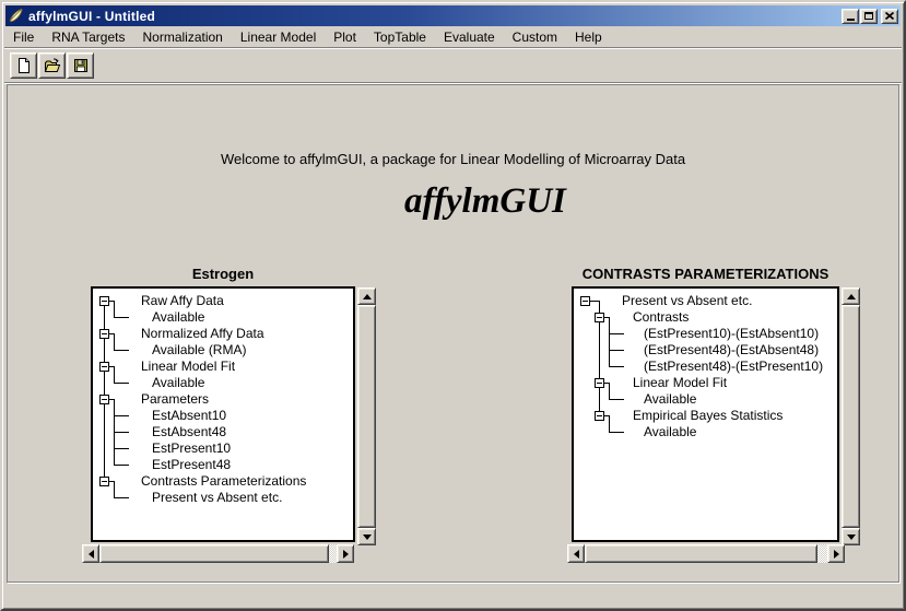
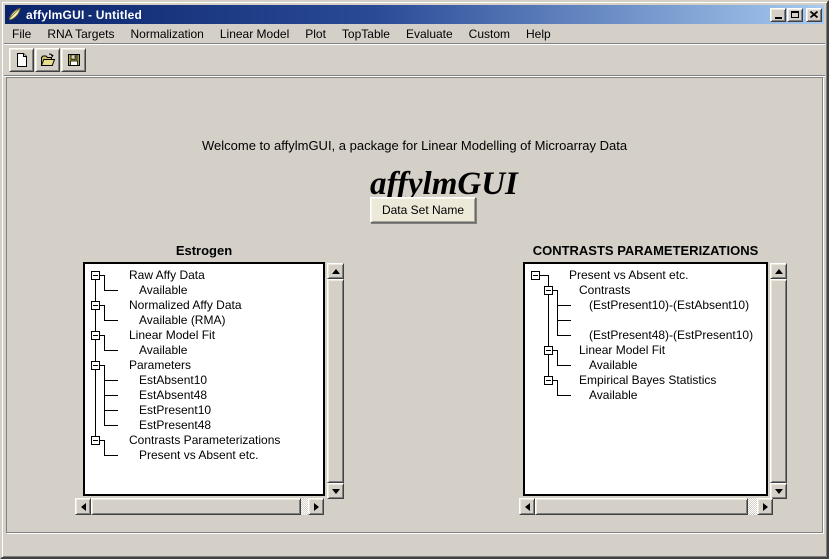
  affylmGUI - Untitled
  File
  RNA Targets
  Normalization
  Linear Model
  Plot
  TopTable
  Evaluate
  Custom
  Help
  affylmGUI
  Welcome to affylmGUI, a package for Linear Modelling of Microarray Data
+ Data Set Name
  Estrogen
  Raw Affy Data
  Available
  Normalized Affy Data
  Available (RMA)
  Linear Model Fit
  Available
  Parameters
  EstAbsent10
  EstAbsent48
  EstPresent10
  EstPresent48
  Contrasts Parameterizations
  Present vs Absent etc.
  CONTRASTS PARAMETERIZATIONS
  Present vs Absent etc.
  Contrasts
  (EstPresent10)-(EstAbsent10)
- (EstPresent48)-(EstAbsent48)
  (EstPresent48)-(EstPresent10)
  Linear Model Fit
  Available
  Empirical Bayes Statistics
  Available
